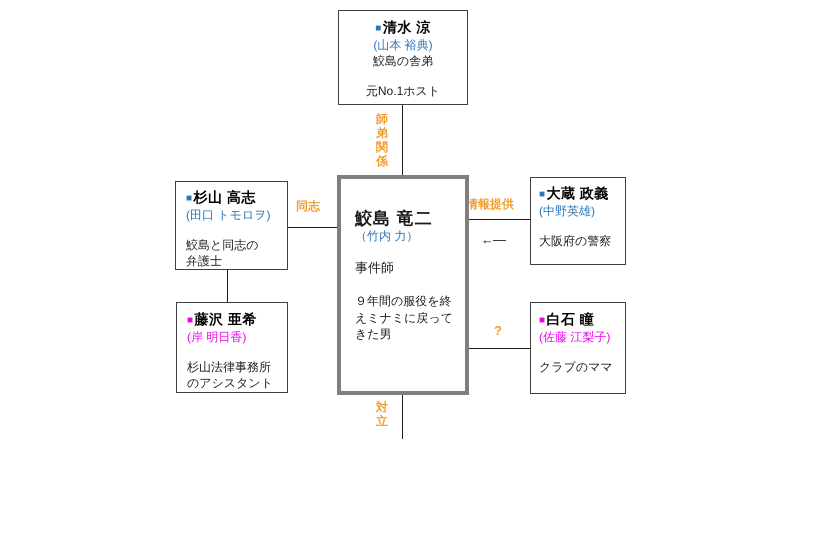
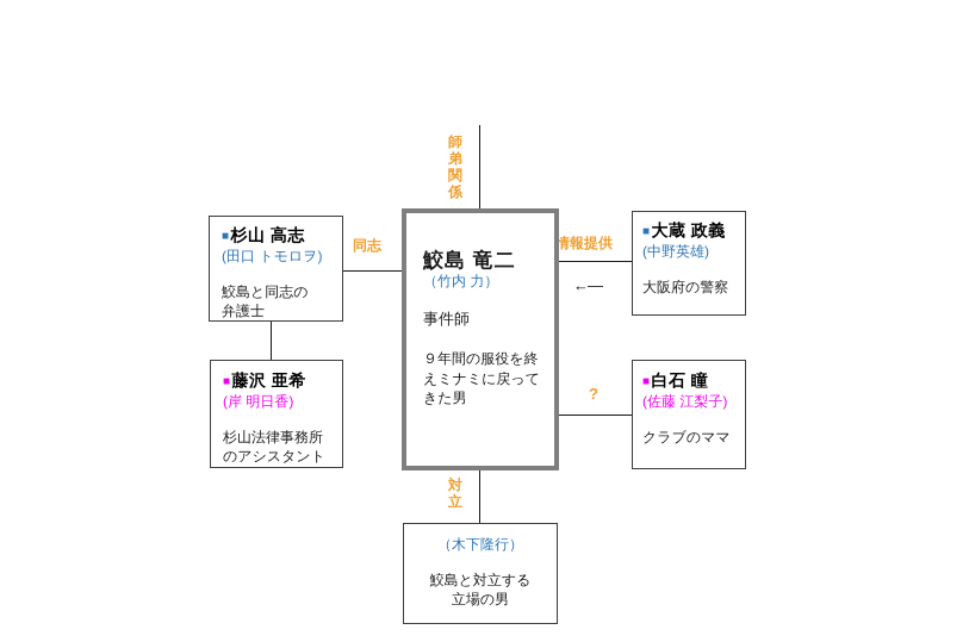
  師弟関係
  同志
  情報提供
  ←―
  ?
  対立
- ■清水 涼
- (山本 裕典)
- 鮫島の舎弟
- 元No.1ホスト
  ■杉山 高志
  (田口 トモロヲ)
  鮫島と同志の
  弁護士
  ■藤沢 亜希
  (岸 明日香)
  杉山法律事務所
  のアシスタント
  ■大蔵 政義
  (中野英雄)
  大阪府の警察
  ■白石 瞳
  (佐藤 江梨子)
  クラブのママ
+ （木下隆行）
+ 鮫島と対立する
+ 立場の男
  鮫島 竜二
  （竹内 力）
  事件師
  ９年間の服役を終
  えミナミに戻って
  きた男
